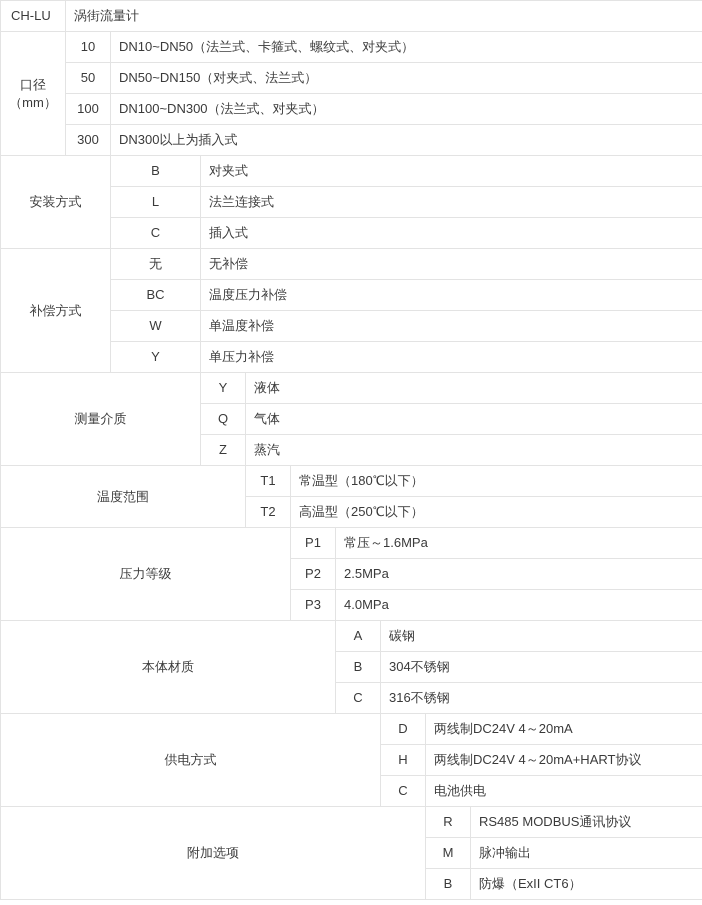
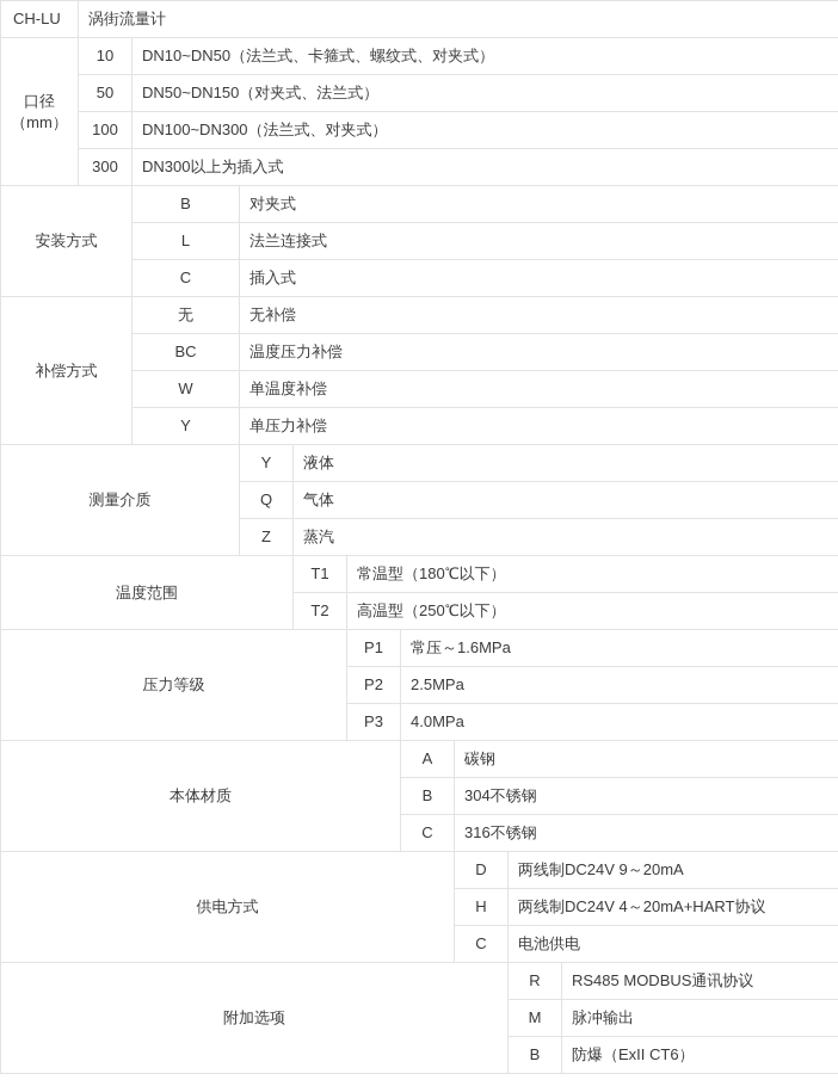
  CH-LU	涡街流量计
  口径 （mm）	10	DN10~DN50（法兰式、卡箍式、螺纹式、对夹式）
  50	DN50~DN150（对夹式、法兰式）
  100	DN100~DN300（法兰式、对夹式）
  300	DN300以上为插入式
  安装方式	B	对夹式
  L	法兰连接式
  C	插入式
  补偿方式	无	无补偿
  BC	温度压力补偿
  W	单温度补偿
  Y	单压力补偿
  测量介质	Y	液体
  Q	气体
  Z	蒸汽
  温度范围	T1	常温型（180℃以下）
  T2	高温型（250℃以下）
  压力等级	P1	常压～1.6MPa
  P2	2.5MPa
  P3	4.0MPa
  本体材质	A	碳钢
  B	304不锈钢
  C	316不锈钢
- 供电方式	D	两线制DC24V 4～20mA
+ 供电方式	D	两线制DC24V 9～20mA
  H	两线制DC24V 4～20mA+HART协议
  C	电池供电
  附加选项	R	RS485 MODBUS通讯协议
  M	脉冲输出
  B	防爆（ExII CT6）
